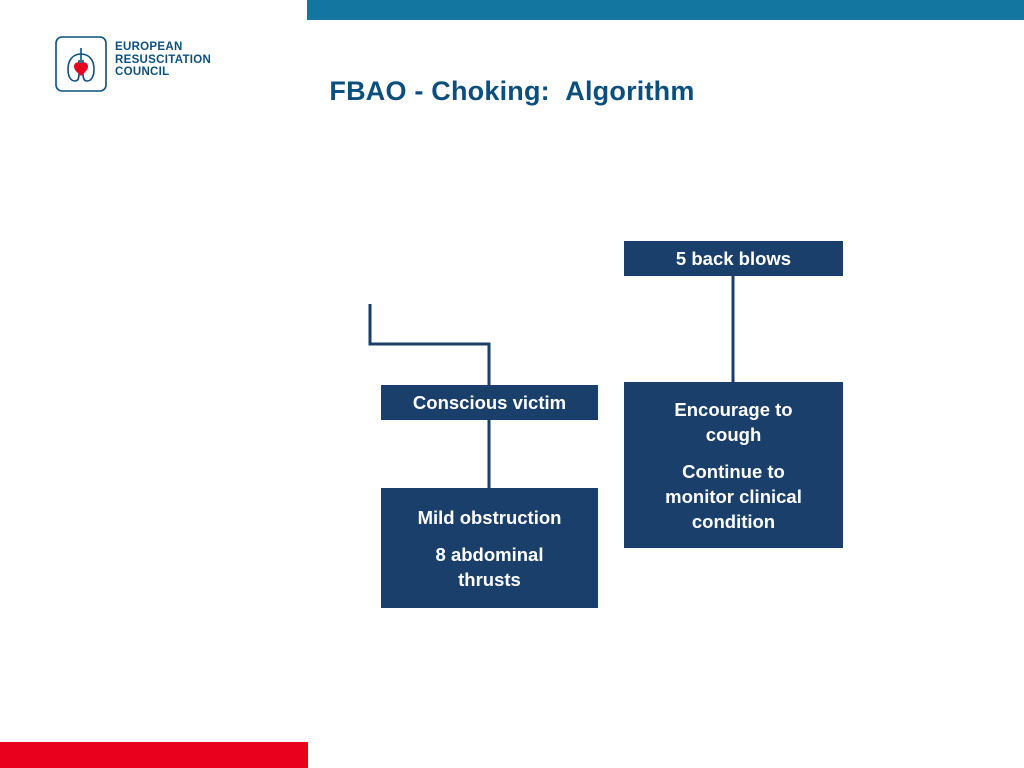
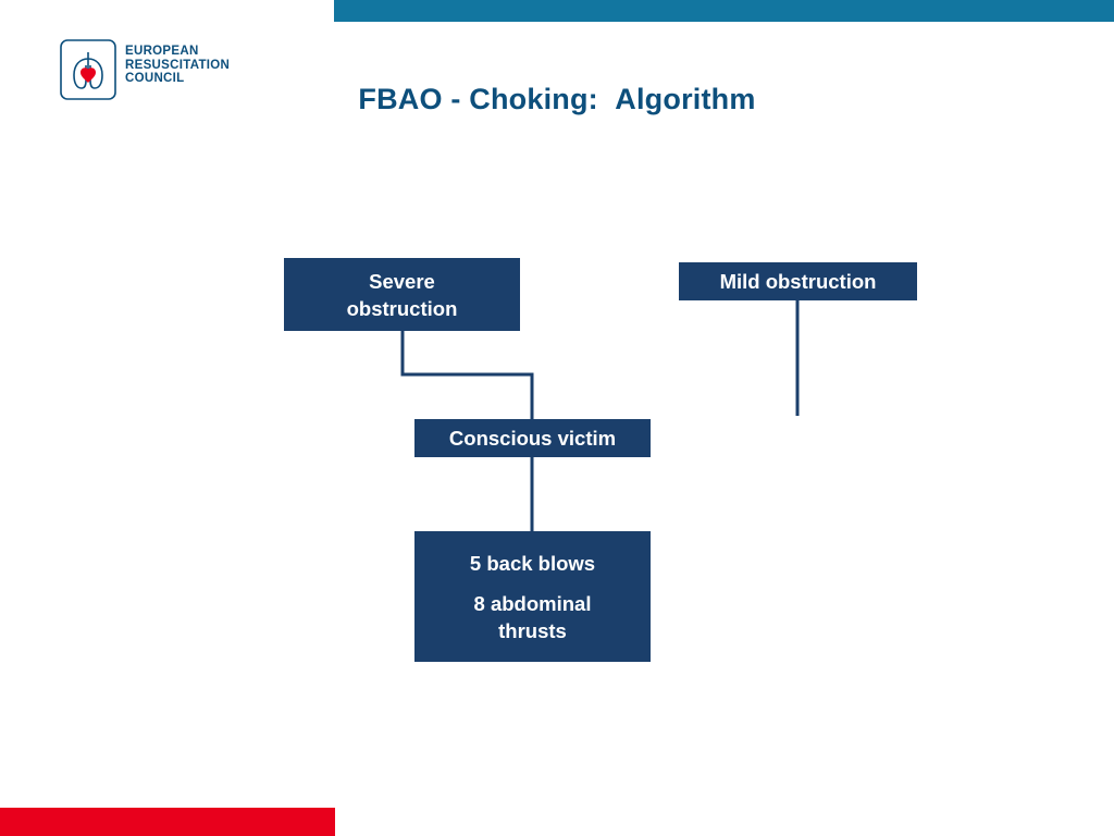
  EUROPEAN
  RESUSCITATION
  COUNCIL
  FBAO - Choking: Algorithm
+ Severe
+ obstruction
- 5 back blows
+ Mild obstruction
  Conscious victim
- Mild obstruction
+ 5 back blows
  8 abdominal
  thrusts
- Encourage to
- cough
- Continue to
- monitor clinical
- condition
